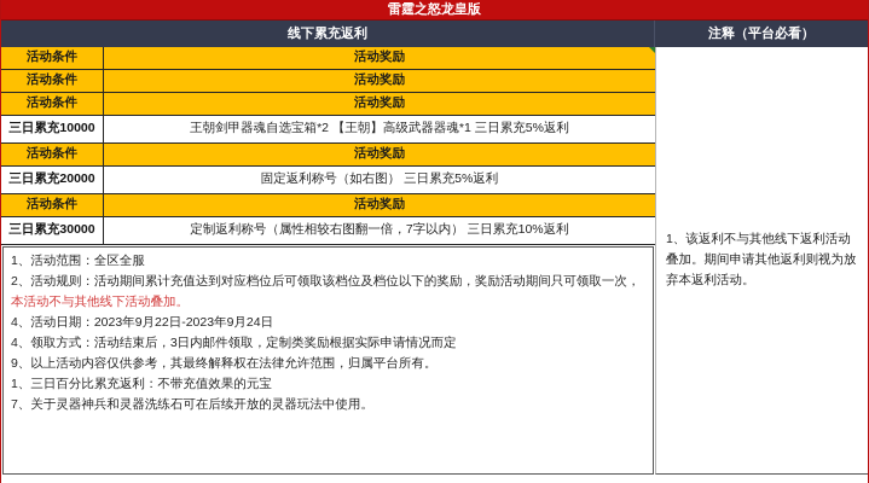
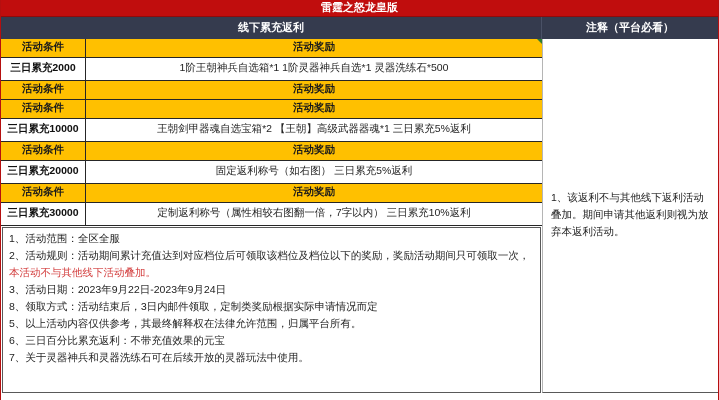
  雷霆之怒龙皇版
  线下累充返利
  注释（平台必看）
  活动条件
  活动奖励
+ 三日累充2000
+ 1阶王朝神兵自选箱*1 1阶灵器神兵自选*1 灵器洗练石*500
  活动条件
  活动奖励
  活动条件
  活动奖励
  三日累充10000
  王朝剑甲器魂自选宝箱*2 【王朝】高级武器器魂*1 三日累充5%返利
  活动条件
  活动奖励
  三日累充20000
  固定返利称号（如右图） 三日累充5%返利
  活动条件
  活动奖励
  三日累充30000
  定制返利称号（属性相较右图翻一倍，7字以内） 三日累充10%返利
  1、活动范围：全区全服
  2、活动规则：活动期间累计充值达到对应档位后可领取该档位及档位以下的奖励，奖励活动期间只可领取一次，本活动不与其他线下活动叠加。
- 4、活动日期：2023年9月22日-2023年9月24日
+ 3、活动日期：2023年9月22日-2023年9月24日
- 4、领取方式：活动结束后，3日内邮件领取，定制类奖励根据实际申请情况而定
+ 8、领取方式：活动结束后，3日内邮件领取，定制类奖励根据实际申请情况而定
- 9、以上活动内容仅供参考，其最终解释权在法律允许范围，归属平台所有。
+ 5、以上活动内容仅供参考，其最终解释权在法律允许范围，归属平台所有。
- 1、三日百分比累充返利：不带充值效果的元宝
+ 6、三日百分比累充返利：不带充值效果的元宝
  7、关于灵器神兵和灵器洗练石可在后续开放的灵器玩法中使用。
  1、该返利不与其他线下返利活动叠加。期间申请其他返利则视为放弃本返利活动。
